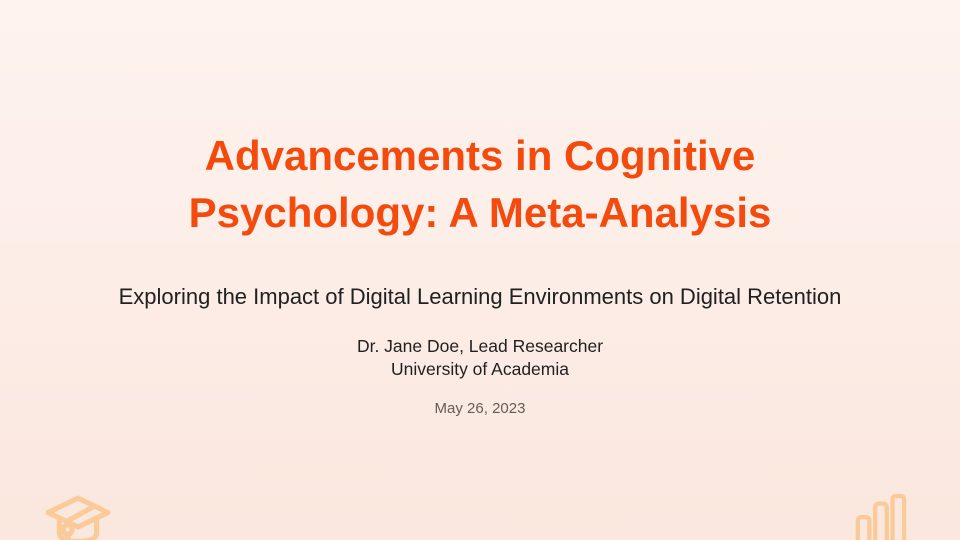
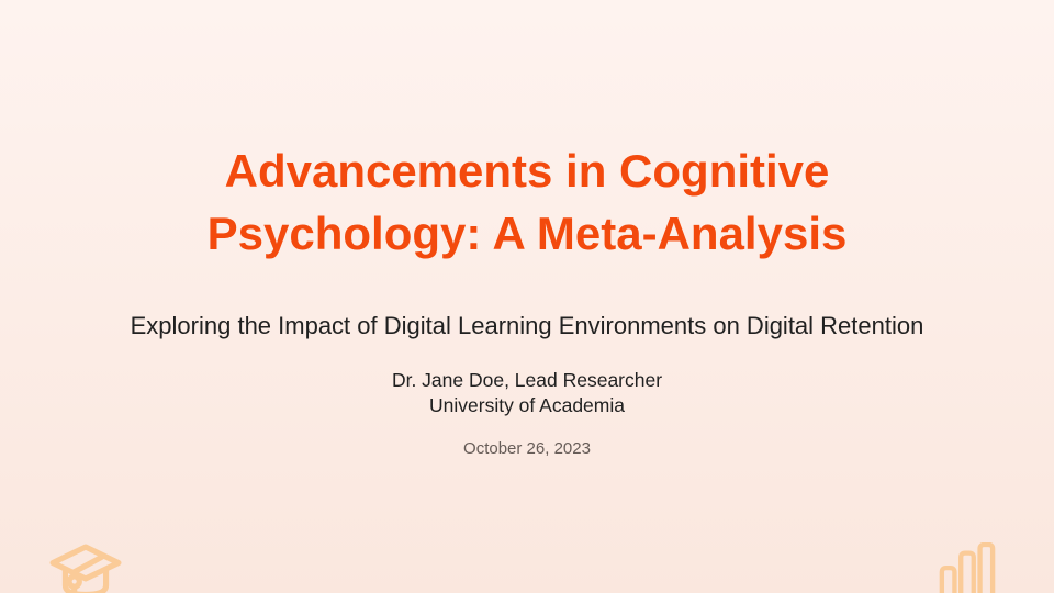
  Advancements in Cognitive Psychology: A Meta-Analysis
  Exploring the Impact of Digital Learning Environments on Digital Retention
  Dr. Jane Doe, Lead Researcher
  University of Academia
- May 26, 2023
+ October 26, 2023
